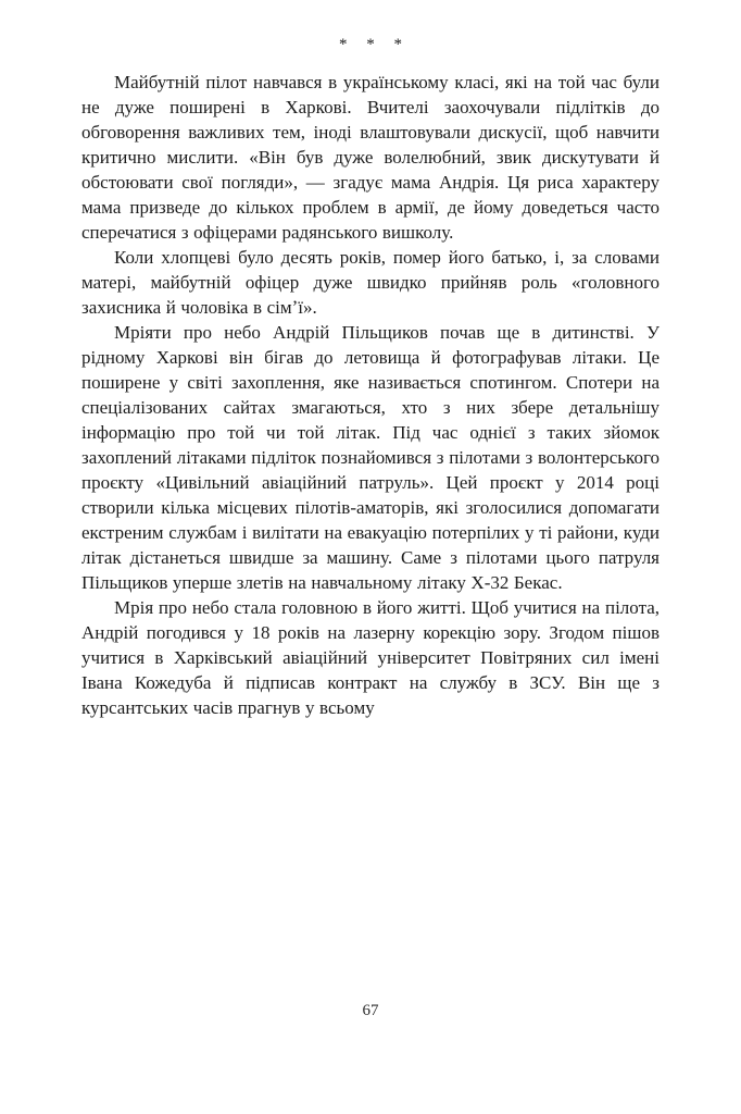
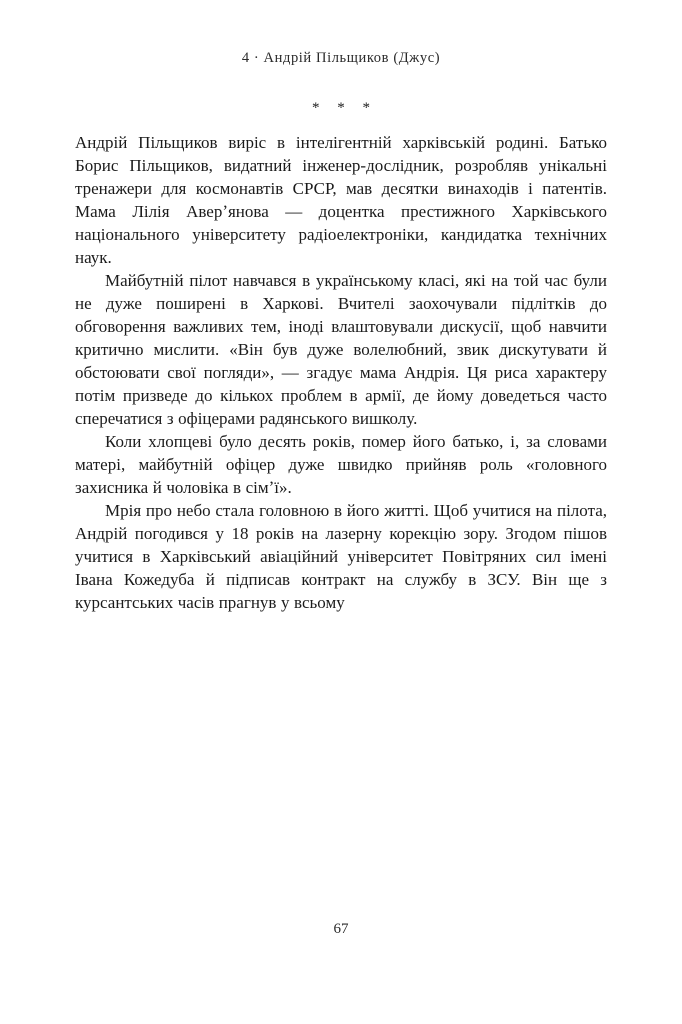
+ 4 · Андрій Пільщиков (Джус)
  * * *
+ Андрій Пільщиков виріс в інтелігентній харківській родині. Батько Борис Пільщиков, видатний інженер-дослідник, розробляв унікальні тренажери для космонавтів СРСР, мав десятки винаходів і патентів. Мама Лілія Аверʼянова — доцентка престижного Харківського національного університету радіоелектроніки, кандидатка технічних наук.
- Майбутній пілот навчався в українському класі, які на той час були не дуже поширені в Харкові. Вчителі заохочували підлітків до обговорення важливих тем, іноді влаштовували дискусії, щоб навчити критично мислити. «Він був дуже волелюбний, звик дискутувати й обстоювати свої погляди», — згадує мама Андрія. Ця риса характеру мама призведе до кількох проблем в армії, де йому доведеться часто сперечатися з офіцерами радянського вишколу.
+ Майбутній пілот навчався в українському класі, які на той час були не дуже поширені в Харкові. Вчителі заохочували підлітків до обговорення важливих тем, іноді влаштовували дискусії, щоб навчити критично мислити. «Він був дуже волелюбний, звик дискутувати й обстоювати свої погляди», — згадує мама Андрія. Ця риса характеру потім призведе до кількох проблем в армії, де йому доведеться часто сперечатися з офіцерами радянського вишколу.
  Коли хлопцеві було десять років, помер його батько, і, за словами матері, майбутній офіцер дуже швидко прийняв роль «головного захисника й чоловіка в сімʼї».
- Мріяти про небо Андрій Пільщиков почав ще в дитинстві. У рідному Харкові він бігав до летовища й фотографував літаки. Це поширене у світі захоплення, яке називається спотингом. Спотери на спеціалізованих сайтах змагаються, хто з них збере детальнішу інформацію про той чи той літак. Під час однієї з таких зйомок захоплений літаками підліток познайомився з пілотами з волонтерського проєкту «Цивільний авіаційний патруль». Цей проєкт у 2014 році створили кілька місцевих пілотів-аматорів, які зголосилися допомагати екстреним службам і вилітати на евакуацію потерпілих у ті райони, куди літак дістанеться швидше за машину. Саме з пілотами цього патруля Пільщиков уперше злетів на навчальному літаку Х-32 Бекас.
  Мрія про небо стала головною в його житті. Щоб учитися на пілота, Андрій погодився у 18 років на лазерну корекцію зору. Згодом пішов учитися в Харківський авіаційний університет Повітряних сил імені Івана Кожедуба й підписав контракт на службу в ЗСУ. Він ще з курсантських часів прагнув у всьому
  67
